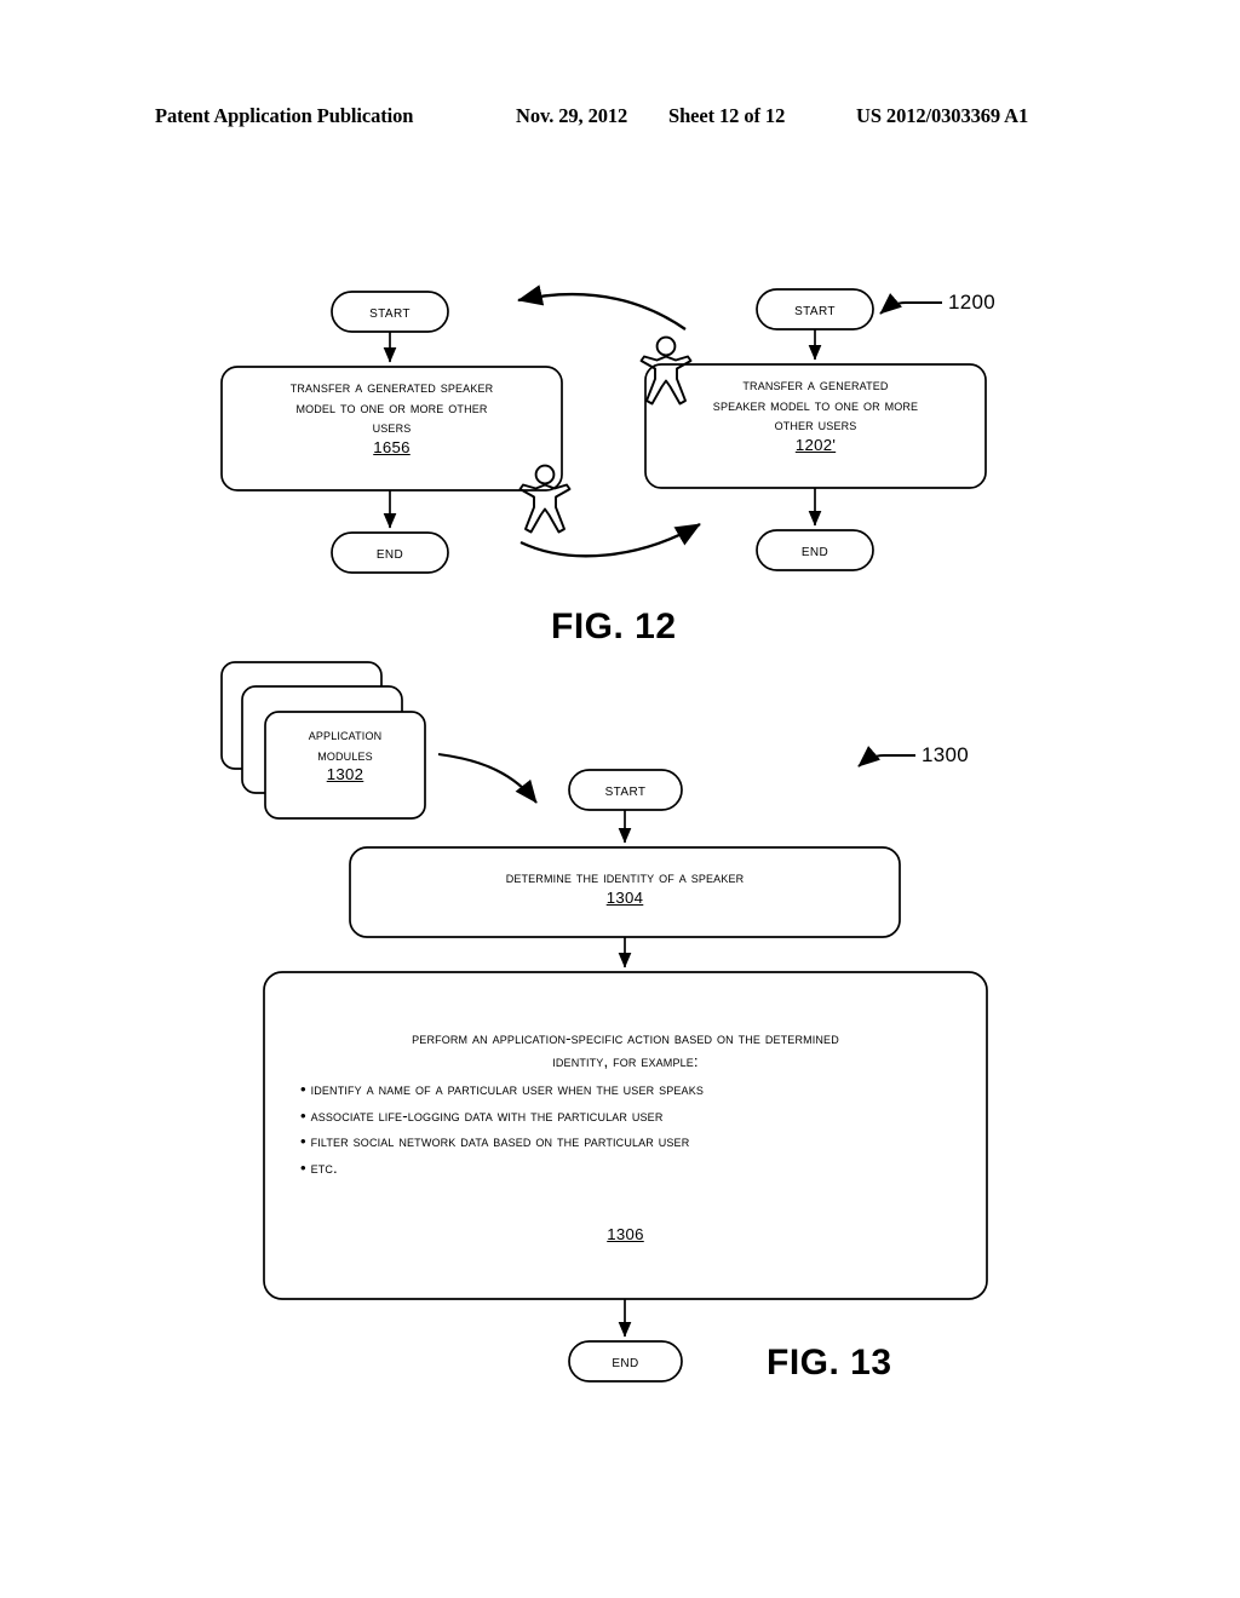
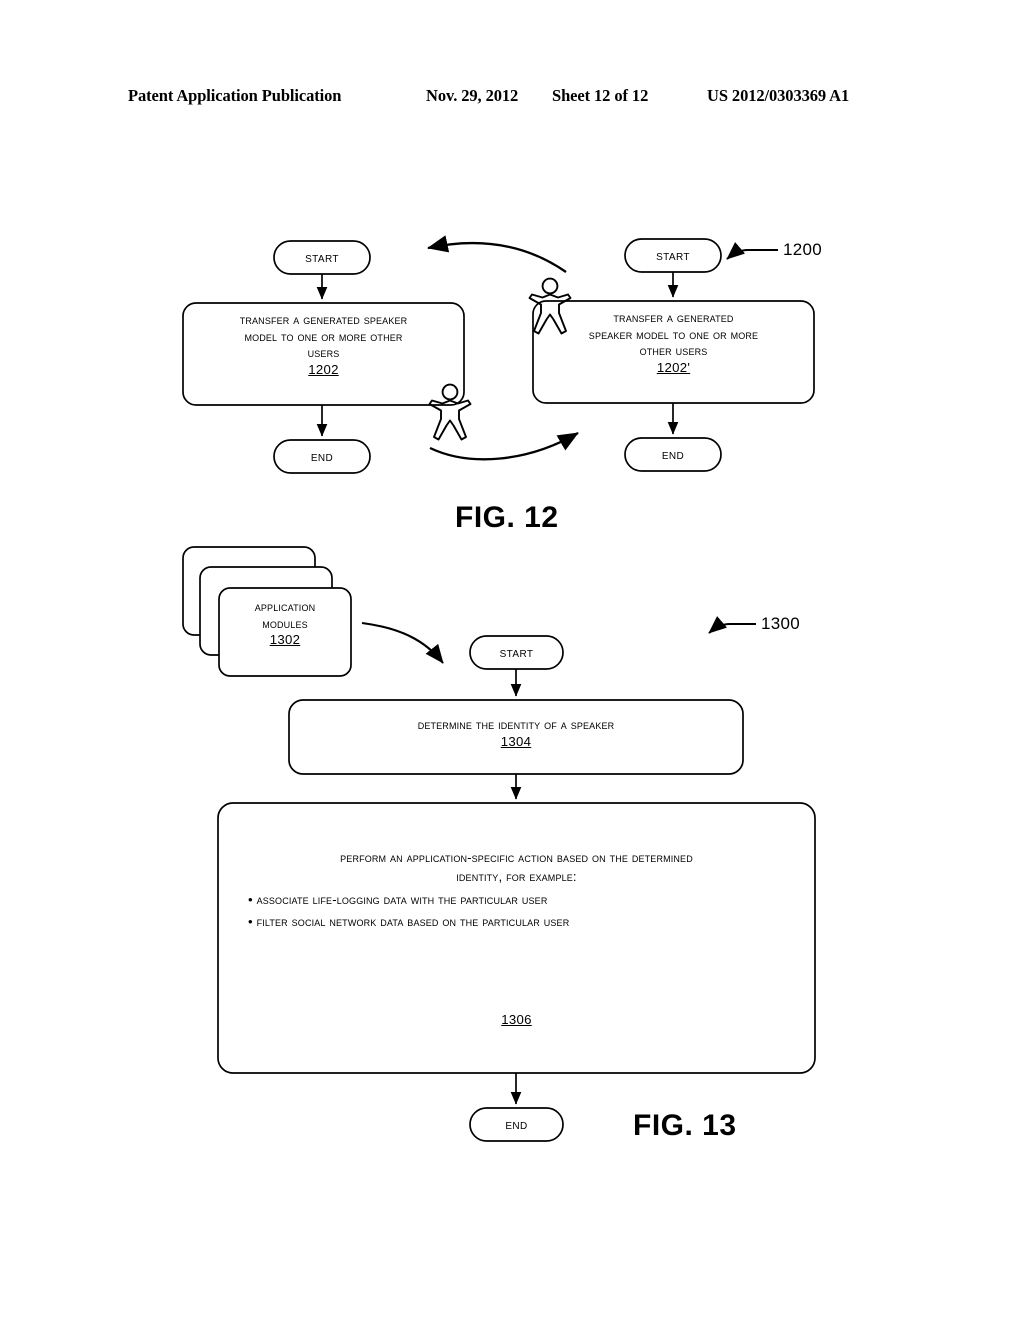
  Patent Application Publication
  Nov. 29, 2012
  Sheet 12 of 12
  US 2012/0303369 A1
  start
  transfer a generated speaker
  model to one or more other
  users
- 1656
+ 1202
  end
  start
  transfer a generated
  speaker model to one or more
  other users
  1202'
  end
  1200
  FIG. 12
  application
  modules
  1302
  start
  determine the identity of a speaker
  1304
  perform an application-specific action based on the determined
  identity, for example:
- identify a name of a particular user when the user speaks
  associate life-logging data with the particular user
  filter social network data based on the particular user
- etc.
  1306
  end
  1300
  FIG. 13
